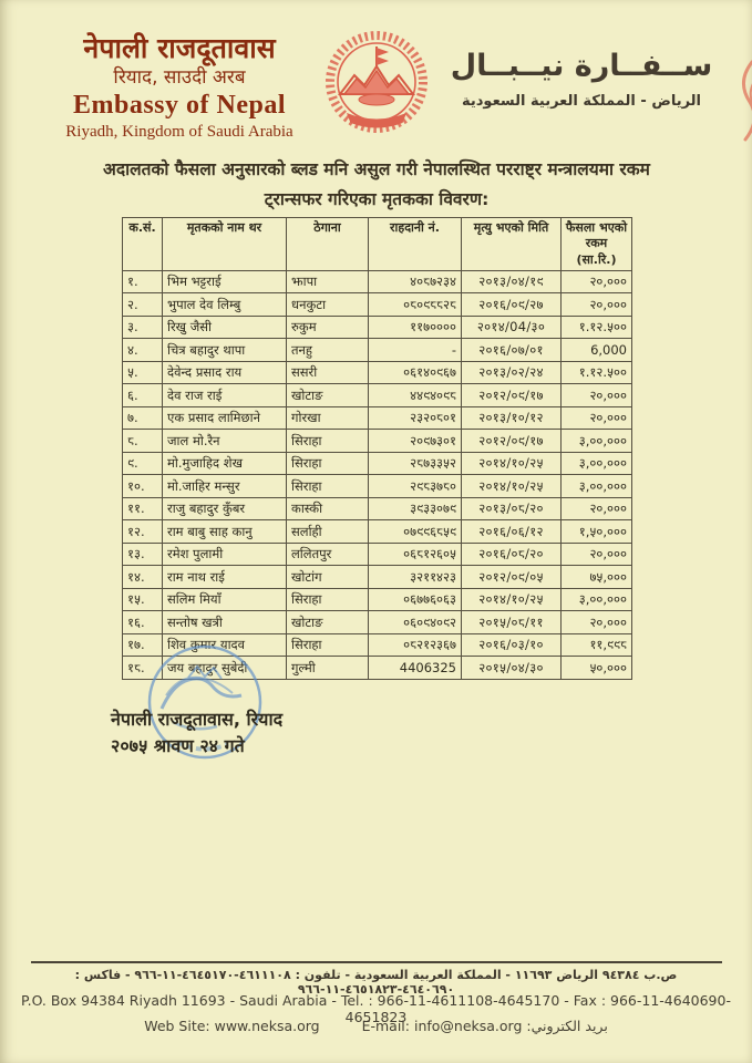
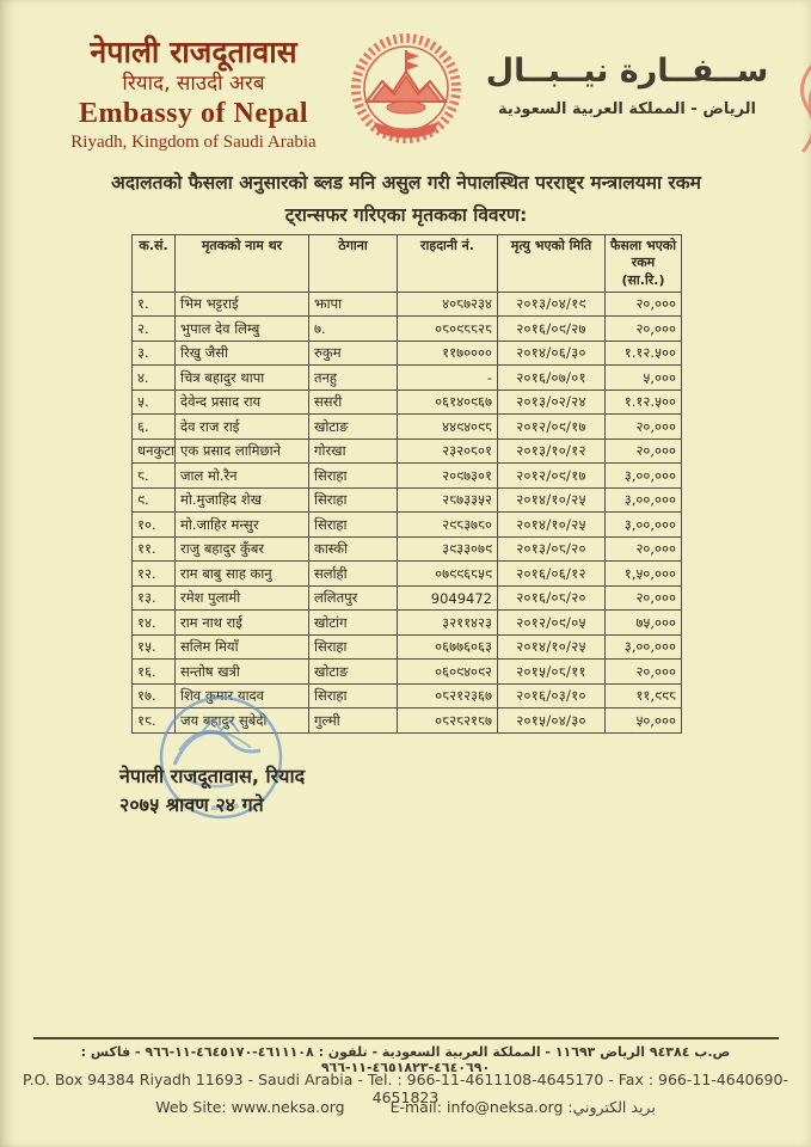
  नेपाली राजदूतावास
  रियाद, साउदी अरब
  Embassy of Nepal
  Riyadh, Kingdom of Saudi Arabia
  ســفــارة نيــبــال
  الرياض - المملكة العربية السعودية
  अदालतको फैसला अनुसारको ब्लड मनि असुल गरी नेपालस्थित परराष्ट्र मन्त्रालयमा रकम
  ट्रान्सफर गरिएका मृतकका विवरण:
  क.सं.	मृतकको नाम थर	ठेगाना	राहदानी नं.	मृत्यु भएको मिति	फैसला भएको रकम (सा.रि.)
  १.	भिम भट्टराई	झापा	४०८७२३४	२०१३/०४/१९	२०,०००
- २.	भुपाल देव लिम्बु	धनकुटा	०८०९८८२८	२०१६/०९/२७	२०,०००
+ २.	भुपाल देव लिम्बु	७.	०८०९८८२८	२०१६/०९/२७	२०,०००
- ३.	रिखु जैसी	रुकुम	११७००००	२०१४/04/३०	१.१२.५००
+ ३.	रिखु जैसी	रुकुम	११७००००	२०१४/०६/३०	१.१२.५००
- ४.	चित्र बहादुर थापा	तनहु	-	२०१६/०७/०१	6,000
+ ४.	चित्र बहादुर थापा	तनहु	-	२०१६/०७/०१	५,०००
  ५.	देवेन्द प्रसाद राय	ससरी	०६१४०९६७	२०१३/०२/२४	१.१२.५००
  ६.	देव राज राई	खोटाङ	४४९४०९८	२०१२/०९/१७	२०,०००
- ७.	एक प्रसाद लामिछाने	गोरखा	२३२०८०१	२०१३/१०/१२	२०,०००
+ धनकुटा	एक प्रसाद लामिछाने	गोरखा	२३२०८०१	२०१३/१०/१२	२०,०००
  ८.	जाल मो.रैन	सिराहा	२०९७३०१	२०१२/०९/१७	३,००,०००
  ९.	मो.मुजाहिद शेख	सिराहा	२८७३३५२	२०१४/१०/२५	३,००,०००
  १०.	मो.जाहिर मन्सुर	सिराहा	२९८३७८०	२०१४/१०/२५	३,००,०००
  ११.	राजु बहादुर कुँबर	कास्की	३९३३०७९	२०१३/०८/२०	२०,०००
  १२.	राम बाबु साह कानु	सर्लाही	०७९९६८५९	२०१६/०६/१२	१,५०,०००
- १३.	रमेश पुलामी	ललितपुर	०६८१२६०५	२०१६/०८/२०	२०,०००
+ १३.	रमेश पुलामी	ललितपुर	9049472	२०१६/०८/२०	२०,०००
  १४.	राम नाथ राई	खोटांग	३२११४२३	२०१२/०९/०५	७५,०००
  १५.	सलिम मियाँ	सिराहा	०६७७६०६३	२०१४/१०/२५	३,००,०००
  १६.	सन्तोष खत्री	खोटाङ	०६०९४०९२	२०१५/०८/११	२०,०००
  १७.	शिव कुमार यादव	सिराहा	०८२१२३६७	२०१६/०३/१०	११,९९८
- १८.	जय बहादुर सुबेदी	गुल्मी	4406325	२०१५/०४/३०	५०,०००
+ १८.	जय बहादुर सुबेदी	गुल्मी	०८२८२१८७	२०१५/०४/३०	५०,०००
  नेपाली राजदूतावास, रियाद
  २०७५ श्रावण २४ गते
  ص.ب ٩٤٣٨٤ الرياض ١١٦٩٣ - المملكة العربية السعودية - تلفون : ٤٦١١١٠٨-٤٦٤٥١٧٠-١١-٩٦٦ - فاكس : ٤٦٤٠٦٩٠-٤٦٥١٨٢٣-١١-٩٦٦
  P.O. Box 94384 Riyadh 11693 - Saudi Arabia - Tel. : 966-11-4611108-4645170 - Fax : 966-11-4640690-4651823
  Web Site: www.neksa.org E-mail: info@neksa.org بريد الكتروني:
